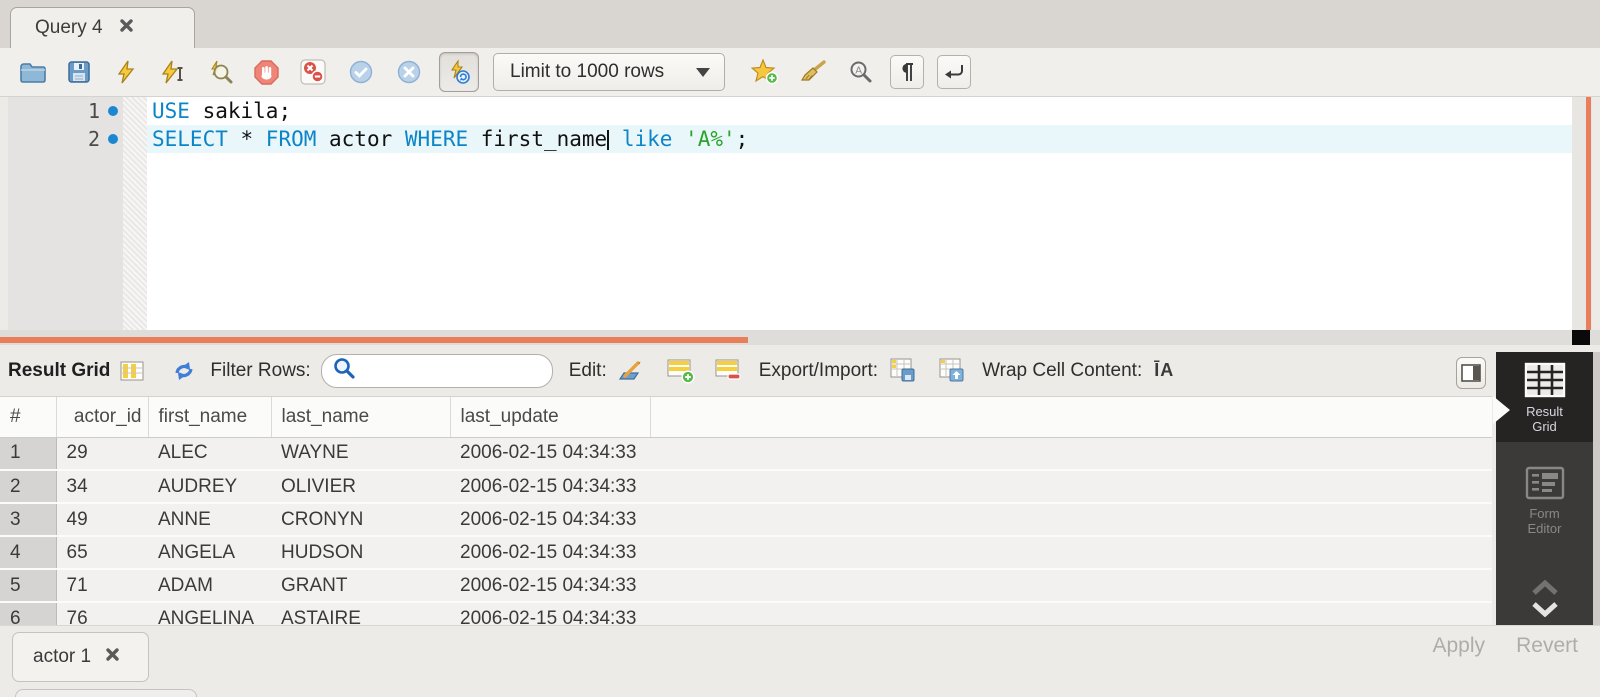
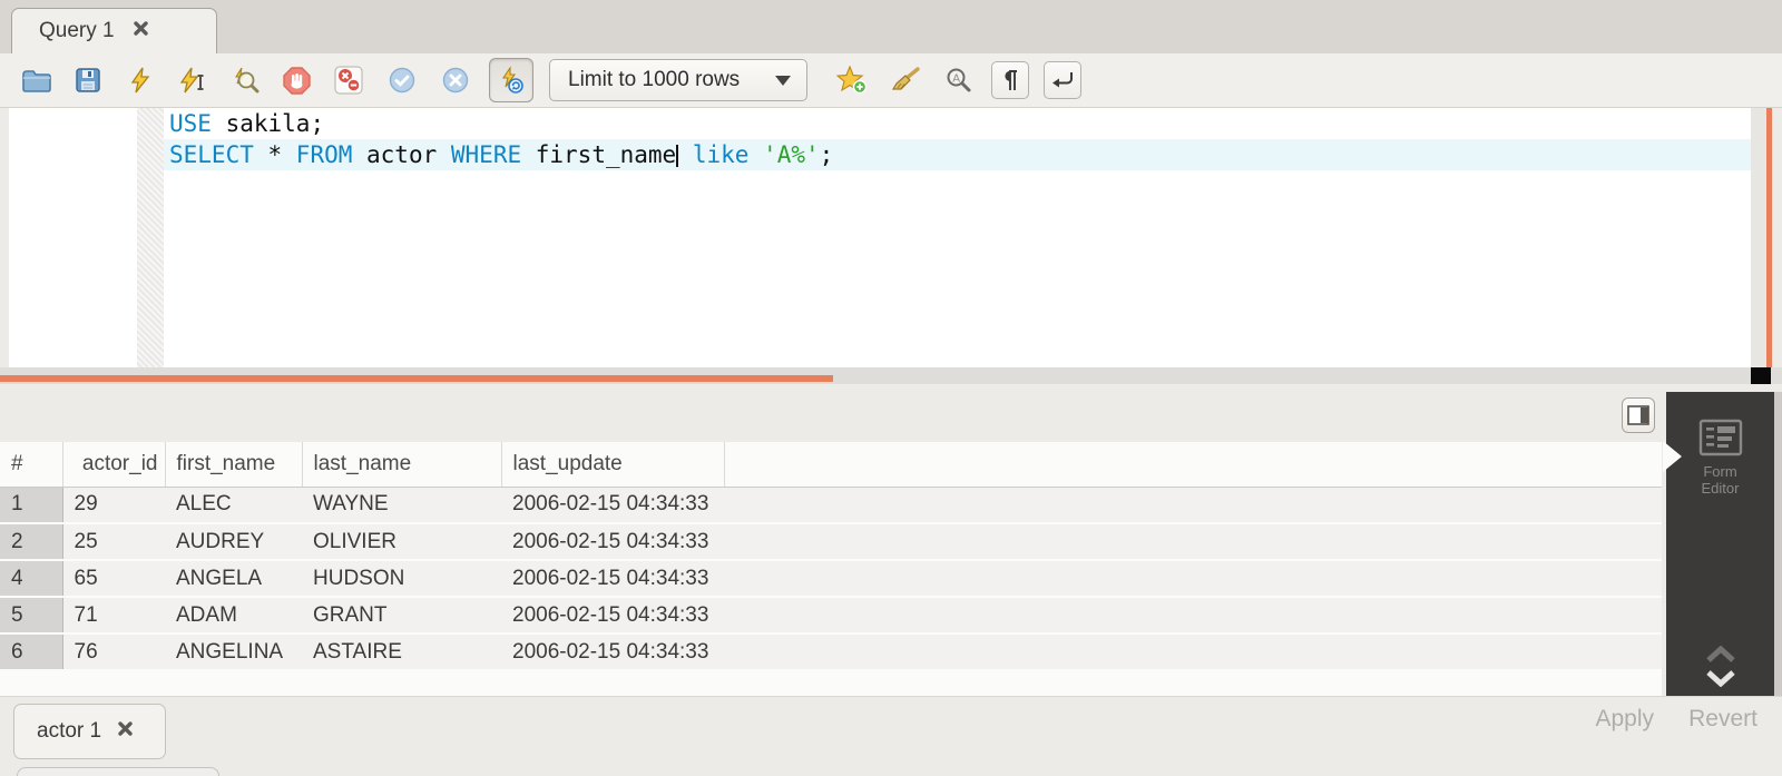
- Query 4
+ Query 1
  Limit to 1000 rows
  A
- 1
- 2
  USE sakila;
  SELECT * FROM actor WHERE first_name like 'A%';
- Result Grid
- Filter Rows:
- Edit:
- Export/Import:
- Wrap Cell Content:
- ĪA
  #	actor_id	first_name	last_name	last_update
  1	29	ALEC	WAYNE	2006-02-15 04:34:33
- 2	34	AUDREY	OLIVIER	2006-02-15 04:34:33
+ 2	25	AUDREY	OLIVIER	2006-02-15 04:34:33
- 3	49	ANNE	CRONYN	2006-02-15 04:34:33
  4	65	ANGELA	HUDSON	2006-02-15 04:34:33
  5	71	ADAM	GRANT	2006-02-15 04:34:33
  6	76	ANGELINA	ASTAIRE	2006-02-15 04:34:33
- Result
- Grid
  Form
  Editor
  actor 1
  Apply
  Revert
